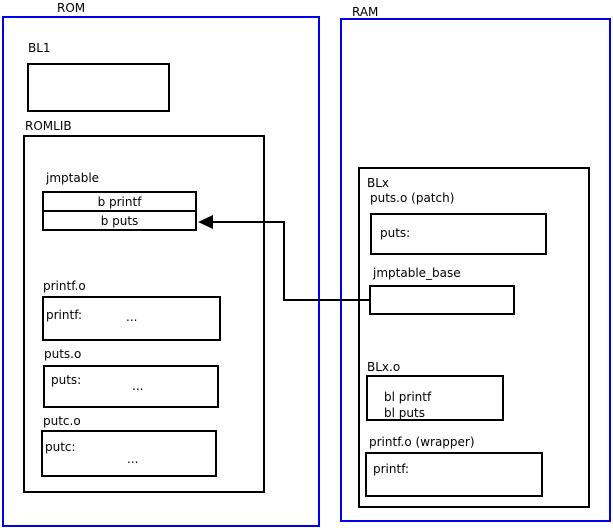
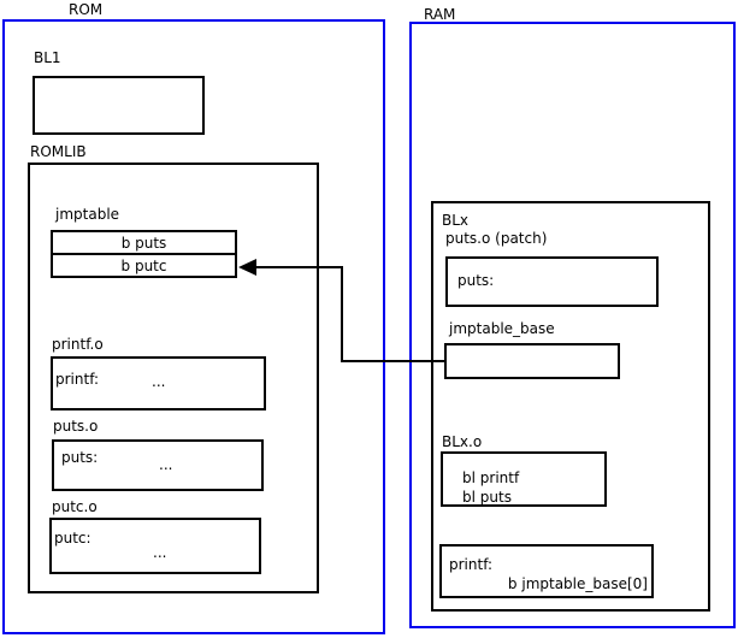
  ROM
  BL1
  ROMLIB
  jmptable
- b printf
  b puts
+ b putc
  printf.o
  printf:
  ...
  puts.o
  puts:
  ...
  putc.o
  putc:
  ...
  RAM
  BLx
  puts.o (patch)
  puts:
  jmptable_base
  BLx.o
  bl printf
  bl puts
- printf.o (wrapper)
  printf:
+ b jmptable_base[0]
